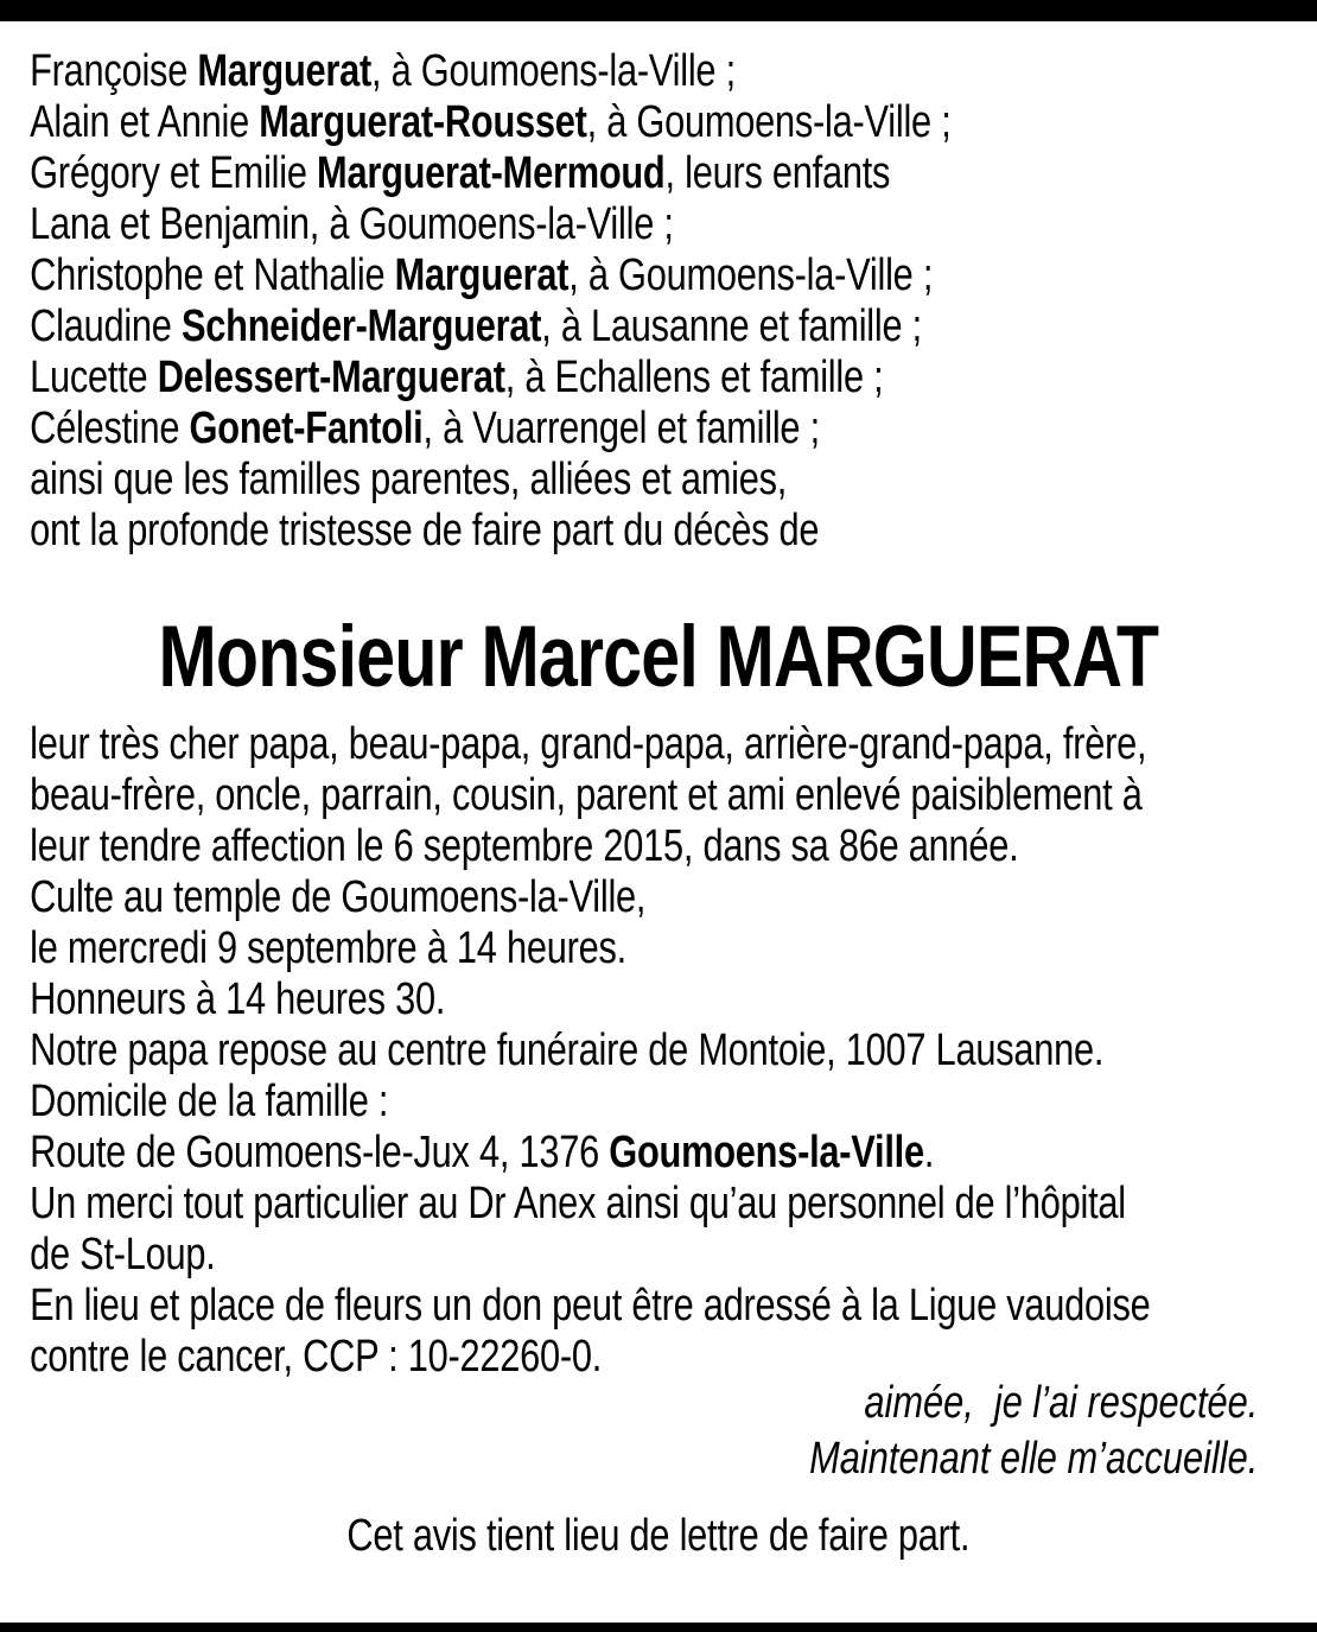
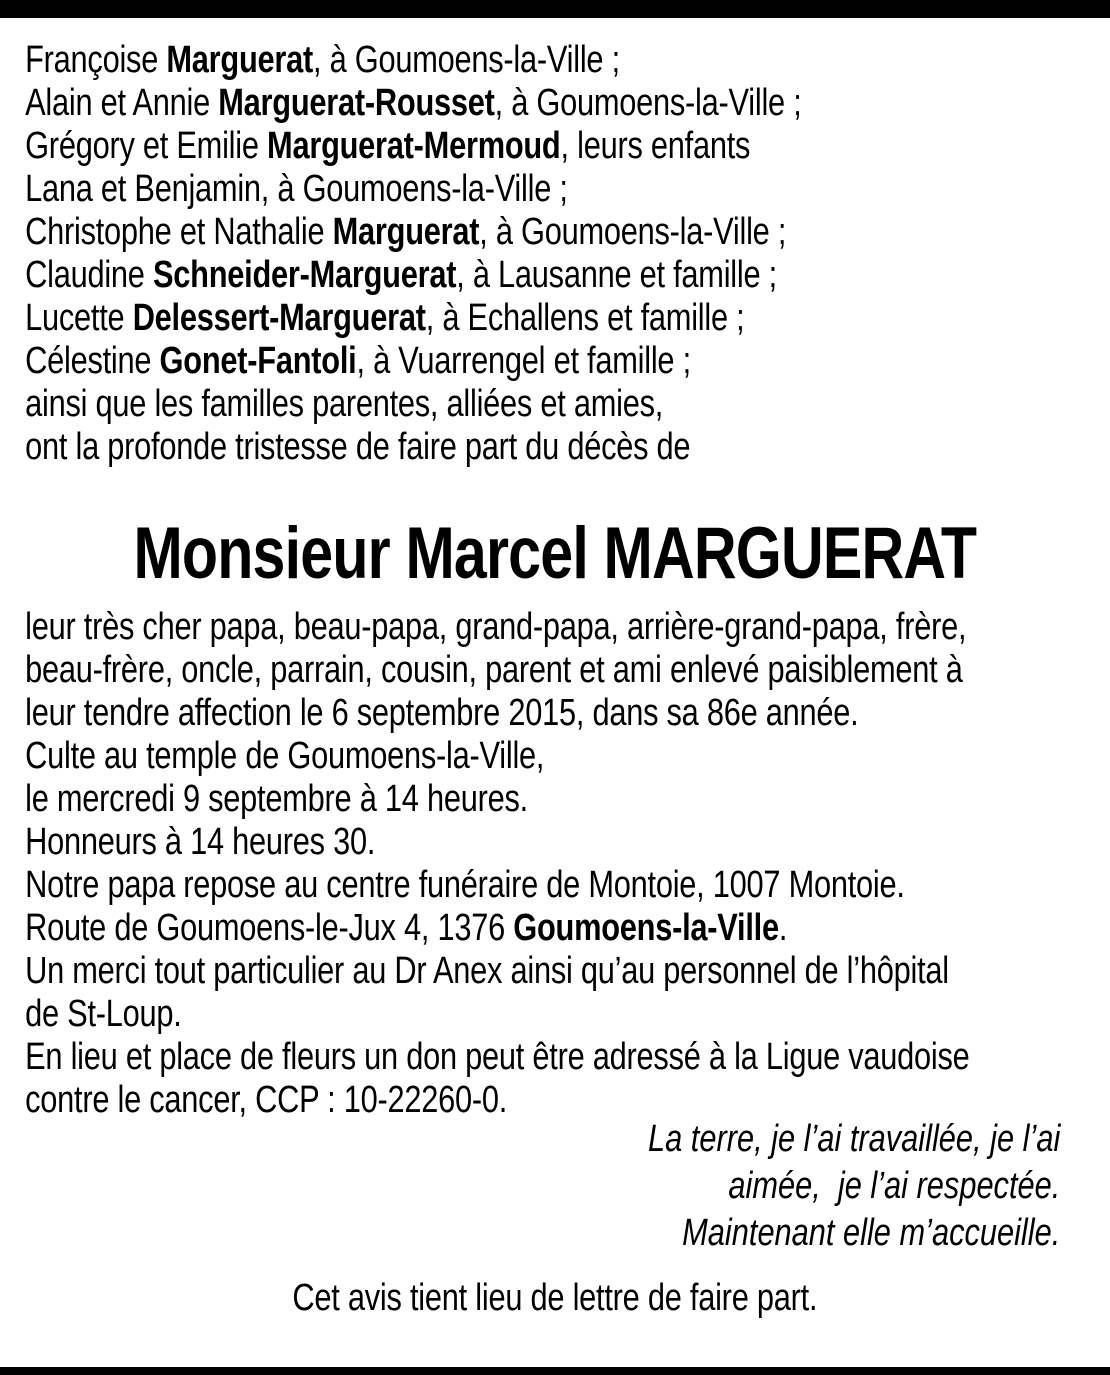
  Françoise Marguerat, à Goumoens-la-Ville ;
  Alain et Annie Marguerat-Rousset, à Goumoens-la-Ville ;
  Grégory et Emilie Marguerat-Mermoud, leurs enfants
  Lana et Benjamin, à Goumoens-la-Ville ;
  Christophe et Nathalie Marguerat, à Goumoens-la-Ville ;
  Claudine Schneider-Marguerat, à Lausanne et famille ;
  Lucette Delessert-Marguerat, à Echallens et famille ;
  Célestine Gonet-Fantoli, à Vuarrengel et famille ;
  ainsi que les familles parentes, alliées et amies,
  ont la profonde tristesse de faire part du décès de
  Monsieur Marcel MARGUERAT
  leur très cher papa, beau-papa, grand-papa, arrière-grand-papa, frère,
  beau-frère, oncle, parrain, cousin, parent et ami enlevé paisiblement à
  leur tendre affection le 6 septembre 2015, dans sa 86e année.
  Culte au temple de Goumoens-la-Ville,
  le mercredi 9 septembre à 14 heures.
  Honneurs à 14 heures 30.
- Notre papa repose au centre funéraire de Montoie, 1007 Lausanne.
+ Notre papa repose au centre funéraire de Montoie, 1007 Montoie.
- Domicile de la famille :
  Route de Goumoens-le-Jux 4, 1376 Goumoens-la-Ville.
  Un merci tout particulier au Dr Anex ainsi qu’au personnel de l’hôpital
  de St-Loup.
  En lieu et place de fleurs un don peut être adressé à la Ligue vaudoise
  contre le cancer, CCP : 10-22260-0.
+ La terre, je l’ai travaillée, je l’ai
  aimée, je l’ai respectée.
  Maintenant elle m’accueille.
  Cet avis tient lieu de lettre de faire part.
